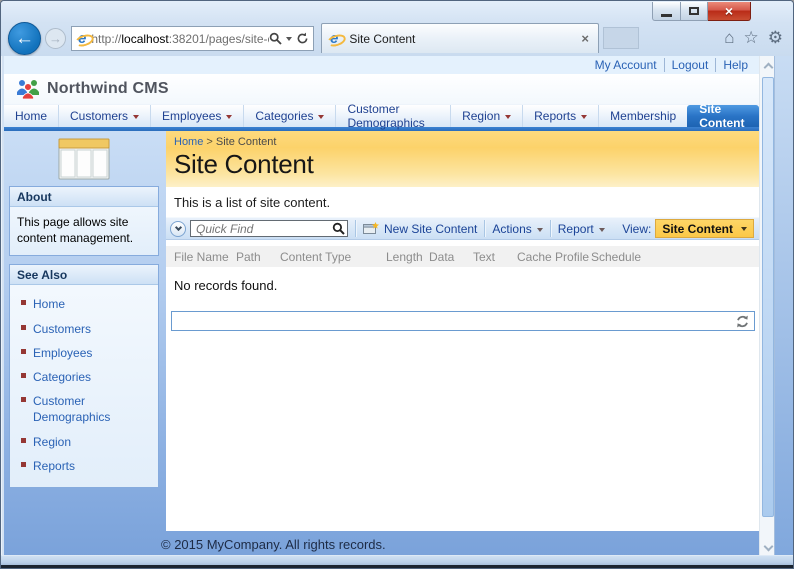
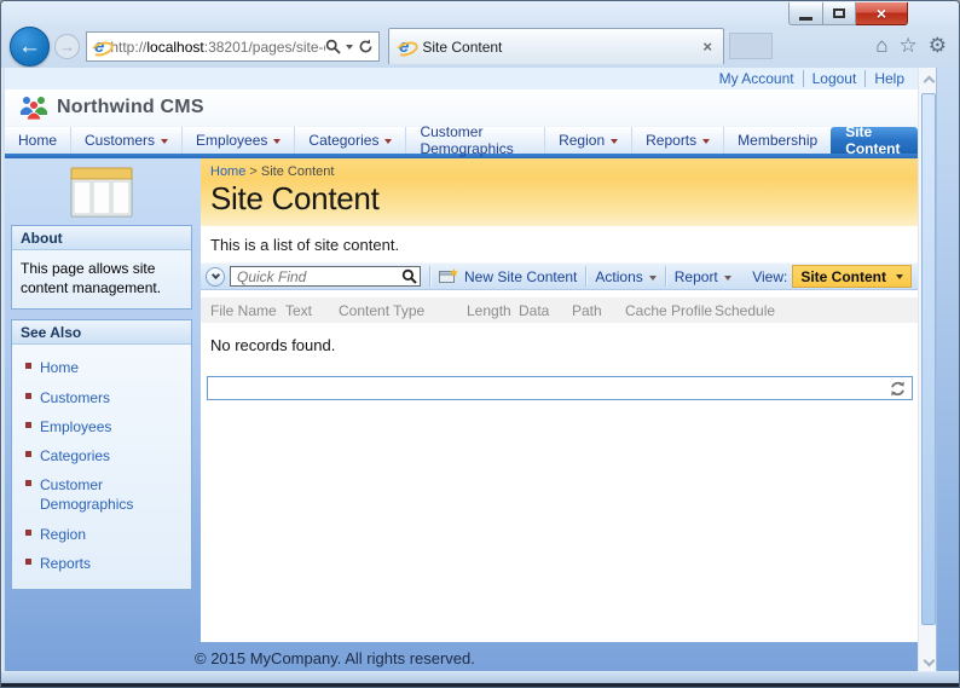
  ×
  ←
  →
  e
  http://localhost:38201/pages/site-
  e
  Site Content
  ×
  ⌂
  ☆
  ⚙
  My Account
  Logout
  Help
  Northwind CMS
  Home
  Customers
  Employees
  Categories
  Customer Demographics
  Region
  Reports
  Membership
  Site Content
  About
  This page allows site content management.
  See Also
  Home
  Customers
  Employees
  Categories
  Customer Demographics
  Region
  Reports
  Home > Site Content
  Site Content
  This is a list of site content.
  Quick Find
  New Site Content
  Actions
  Report
  View:
  Site Content
  File Name
- Path
+ Text
  Content Type
  Length
  Data
- Text
+ Path
  Cache Profile
  Schedule
  No records found.
- © 2015 MyCompany. All rights records.
+ © 2015 MyCompany. All rights reserved.
